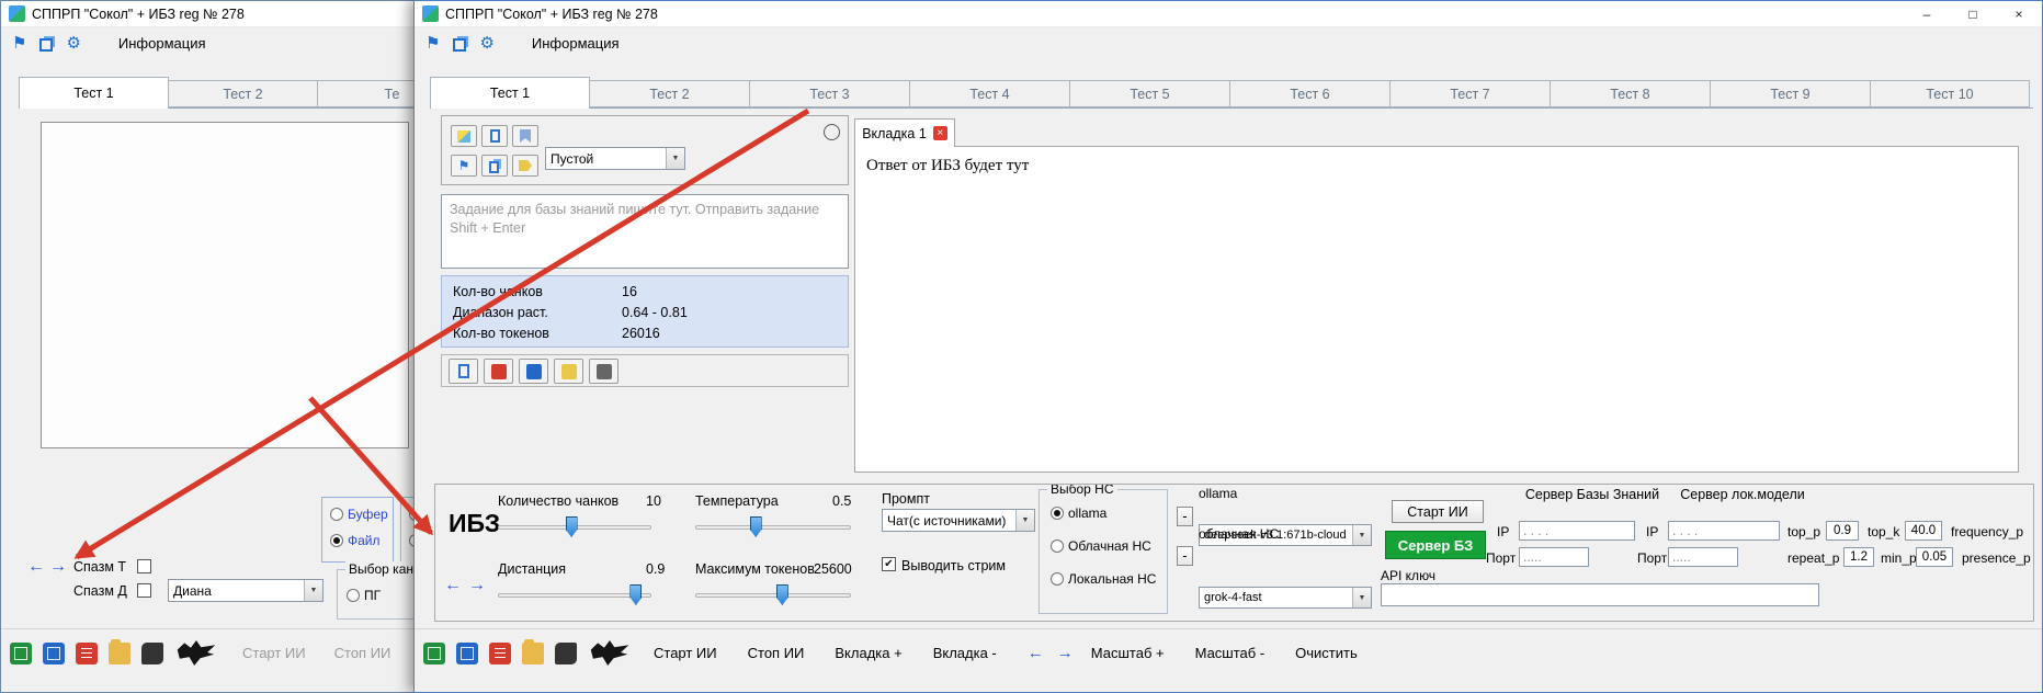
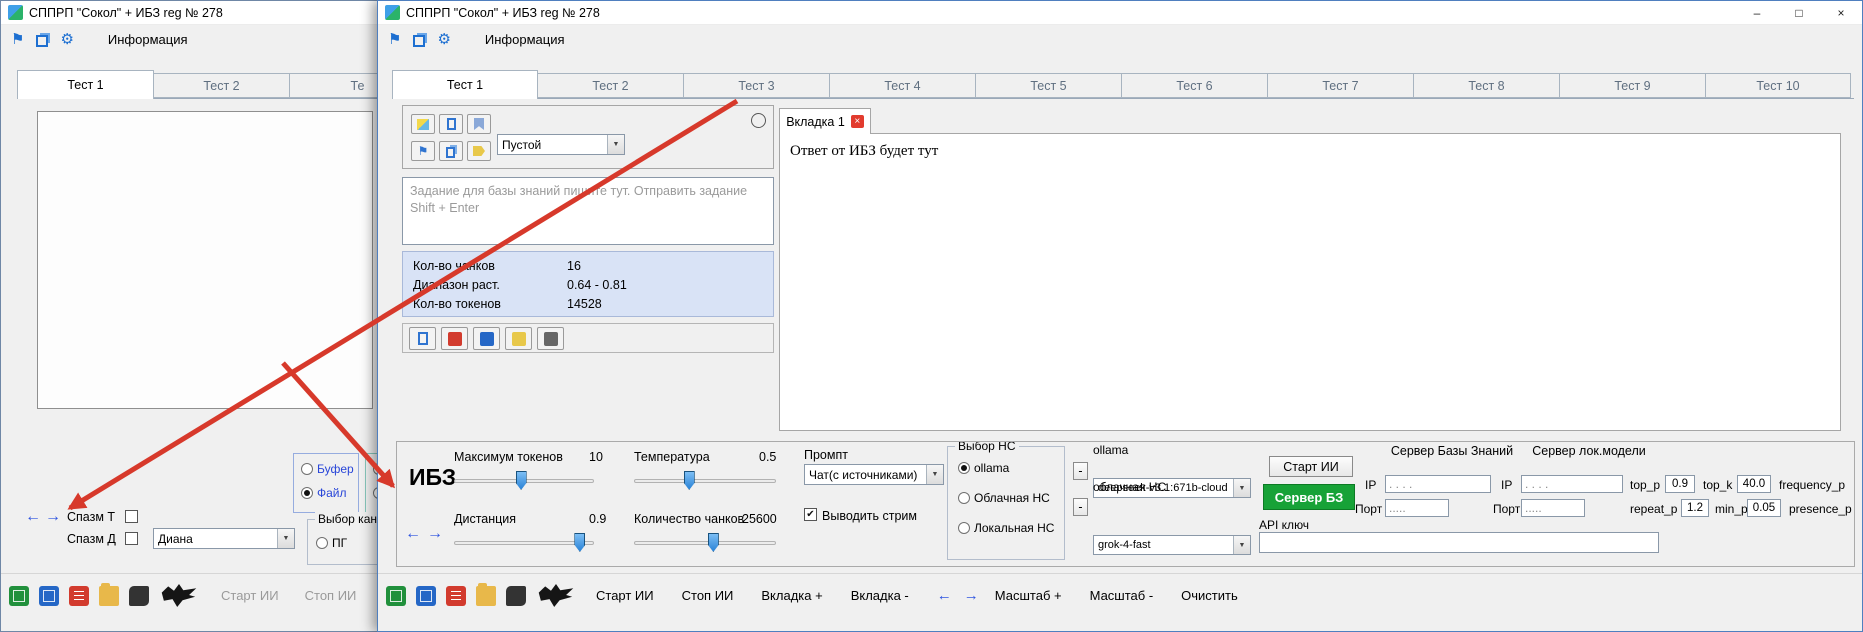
  СППРП "Сокол" + ИБЗ reg № 278
  ⚑
  ⚙
  Информация
  Тест 1
  Тест 2
  Те
  Буфер
  Файл
  ←
  →
  Спазм Т
  Спазм Д
  Диана
  Выбор кан
  ПГ
  Старт ИИ
  Стоп ИИ
  СППРП "Сокол" + ИБЗ reg № 278
  –
  □
  ×
  ⚑
  ⚙
  Информация
  Тест 1
  Тест 2
  Тест 3
  Тест 4
  Тест 5
  Тест 6
  Тест 7
  Тест 8
  Тест 9
  Тест 10
  ⚑
  Пустой
  Задание для базы знаний пиште тут. Отправить задание Shift + Enter
  Кол-во чнков
  16
  Диазон раст.
  0.64 - 0.81
  Кол-во токенов
- 26016
+ 14528
  Вкладка 1
  ×
  Ответ от ИБЗ будет тут
  ИБЗ
  ←
  →
- Количество чанков
+ Максимум токенов
  10
  Температура
  0.5
  Дистанция
  0.9
- Максимум токенов
+ Количество чанков
  25600
  Промпт
  Чат(с источниками)
  ✔
  Выводить стрим
  Выбор НС
  ollama
  Облачная НС
  Локальная НС
  -
  -
  ollama
  deepseek-v3.1:671b-cloud
  облачная НС
  grok-4-fast
  Старт ИИ
  Сервер БЗ
  API ключ
  Сервер Базы Знаний
  IP
  . . . .
  Порт
  .....
  Сервер лок.модели
  IP
  . . . .
  Порт
  .....
  top_p
  0.9
  top_k
  40.0
  frequency_p
  repeat_p
  1.2
  min_p
  0.05
  presence_p
  Старт ИИ
  Стоп ИИ
  Вкладка +
  Вкладка -
  ←
  →
  Масштаб +
  Масштаб -
  Очистить
